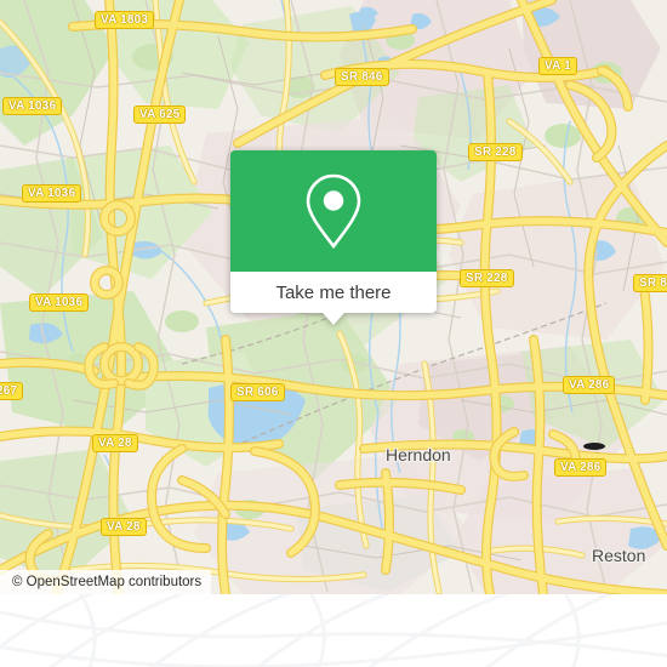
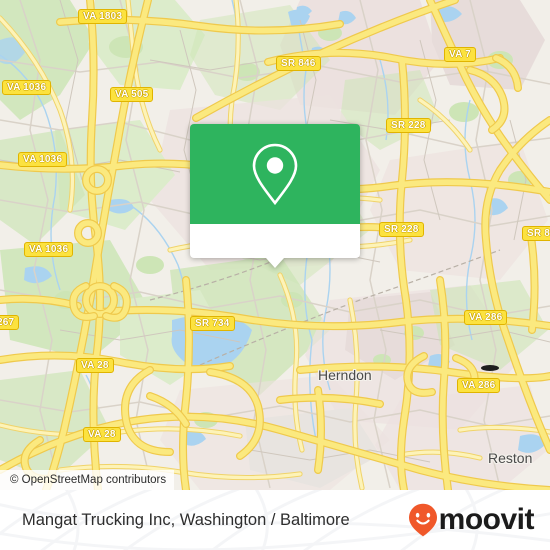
  VA 1803
  SR 846
- VA 1
+ VA 7
  VA 1036
- VA 625
+ VA 505
  SR 228
  VA 1036
  SR 228
  SR 8
  VA 1036
- SR 606
+ SR 734
  VA 286
  VA 28
  VA 286
  VA 28
  Herndon
  Reston
- Take me there
  © OpenStreetMap contributors
+ Mangat Trucking Inc, Washington / Baltimore
+ moovit
